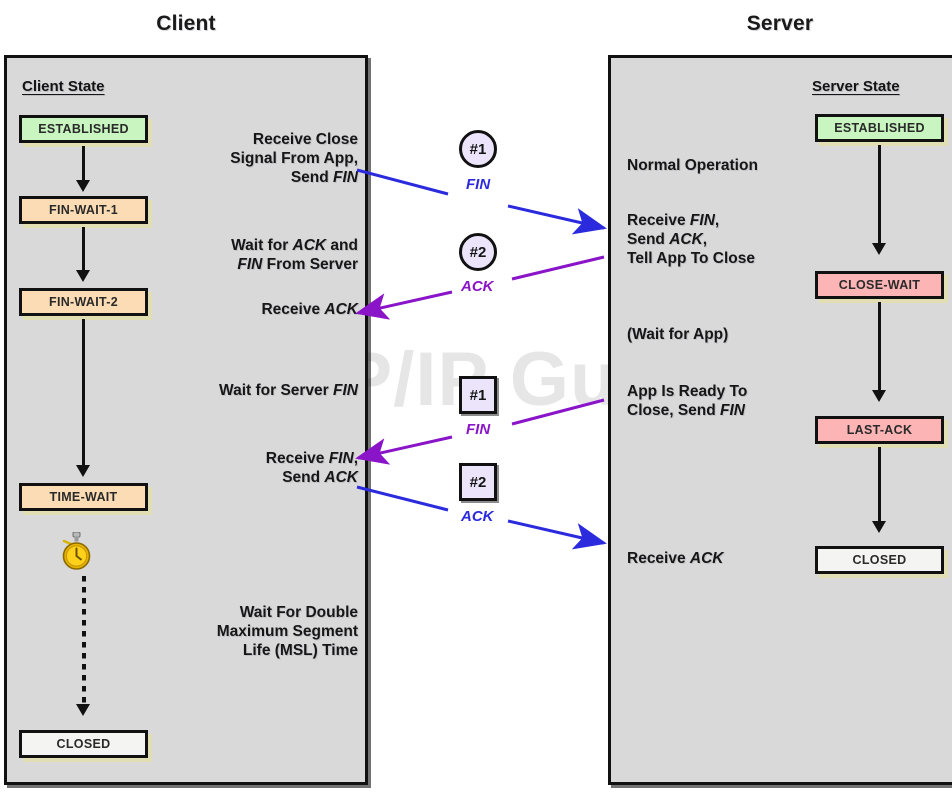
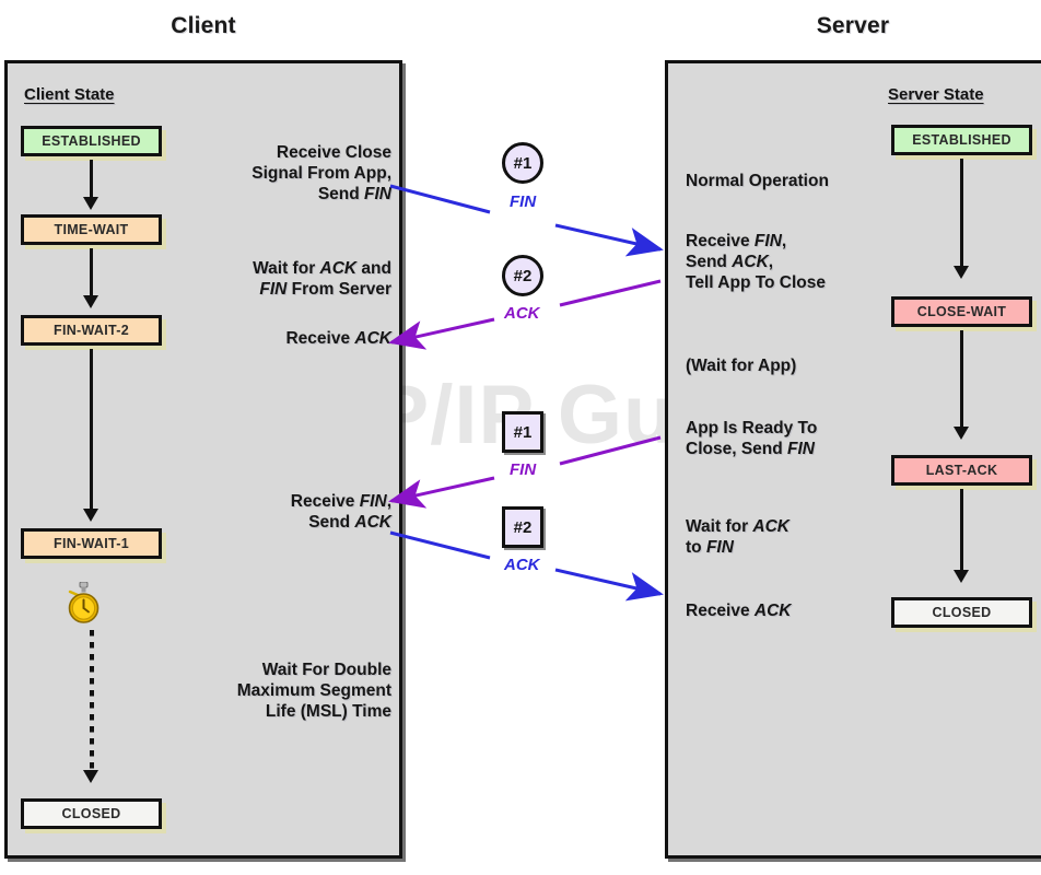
  Client
  Server
  Client State
  ESTABLISHED
- FIN-WAIT-1
+ TIME-WAIT
  FIN-WAIT-2
- TIME-WAIT
+ FIN-WAIT-1
  CLOSED
  Receive Close
  Signal From App,
  Send FIN
  Wait for ACK and
  FIN From Server
  Receive ACK
- Wait for Server FIN
  Receive FIN,
  Send ACK
  Wait For Double
  Maximum Segment
  Life (MSL) Time
  Server State
  ESTABLISHED
  CLOSE-WAIT
  LAST-ACK
  CLOSED
  Normal Operation
  Receive FIN,
  Send ACK,
  Tell App To Close
  (Wait for App)
  App Is Ready To
  Close, Send FIN
+ Wait for ACK
+ to FIN
  Receive ACK
  #1
  FIN
  #2
  ACK
  #1
  FIN
  #2
  ACK
